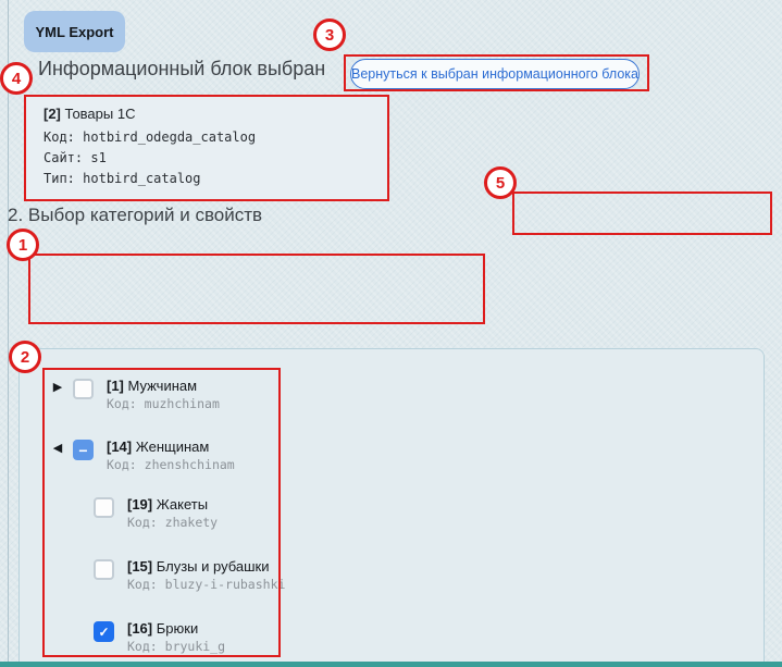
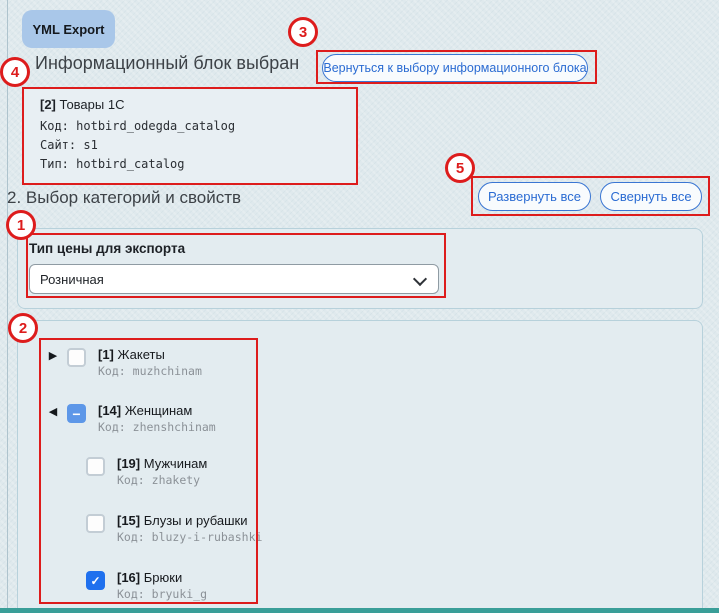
  YML Export
  Информационный блок выбран
- Вернуться к выбран информационного блока
+ Вернуться к выбору информационного блока
  [2] Товары 1С
  Код: hotbird_odegda_catalog
  Сайт: s1
  Тип: hotbird_catalog
  2. Выбор категорий и свойств
+ Развернуть все
+ Свернуть все
+ Тип цены для экспорта
+ Розничная
  ▶
- [1] Мужчинам
+ [1] Жакеты
  Код: muzhchinam
  ◀
  −
  [14] Женщинам
  Код: zhenshchinam
- [19] Жакеты
+ [19] Мужчинам
  Код: zhakety
  [15] Блузы и рубашки
  Код: bluzy-i-rubashki
  ✓
  [16] Брюки
  Код: bryuki_g
  1
  2
  3
  4
  5
